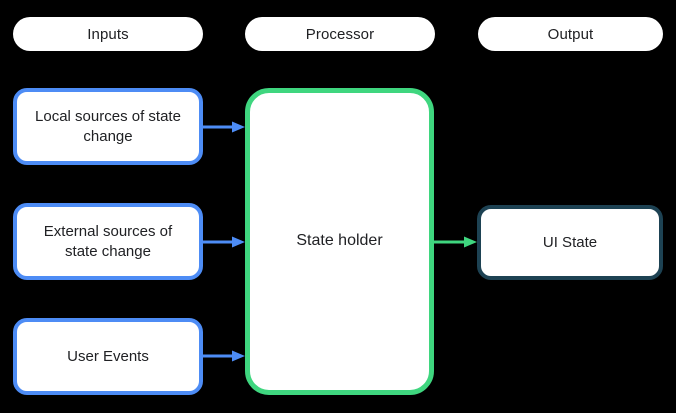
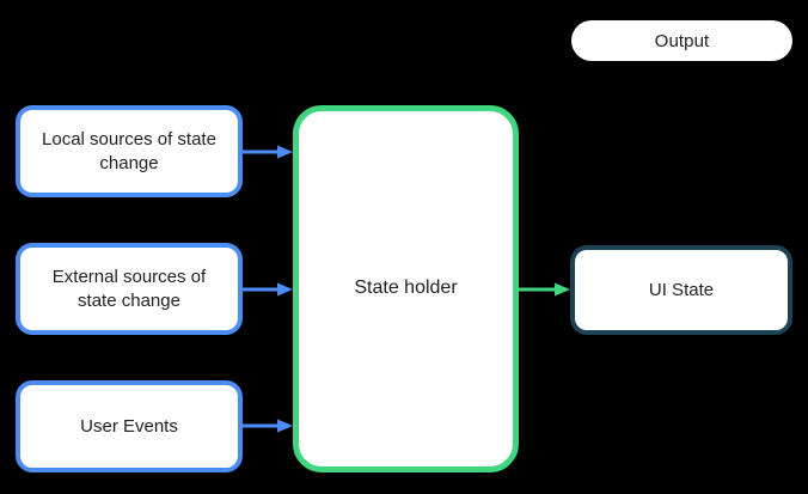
- Inputs
- Processor
  Output
  Local sources of state change
  External sources of state change
  User Events
  State holder
  UI State
